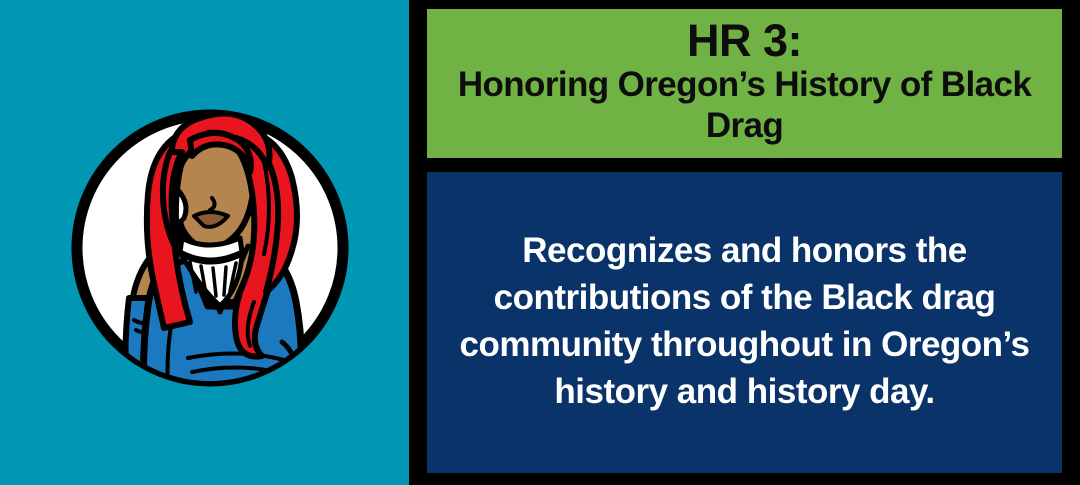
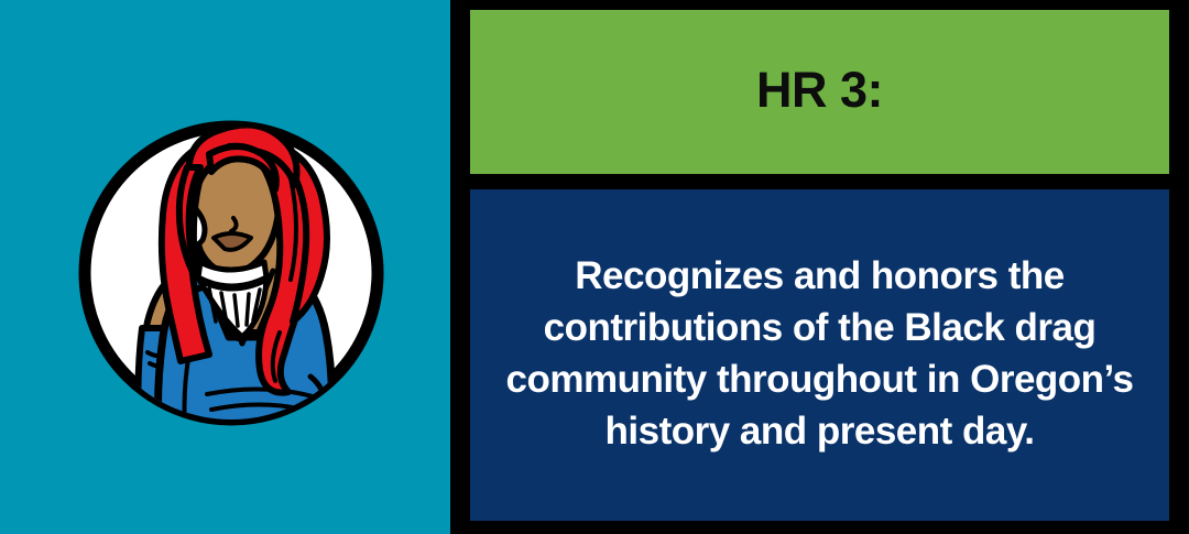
  HR 3:
- Honoring Oregon’s History of Black Drag
- Recognizes and honors the contributions of the Black drag community throughout in Oregon’s history and history day.
+ Recognizes and honors the contributions of the Black drag community throughout in Oregon’s history and present day.
